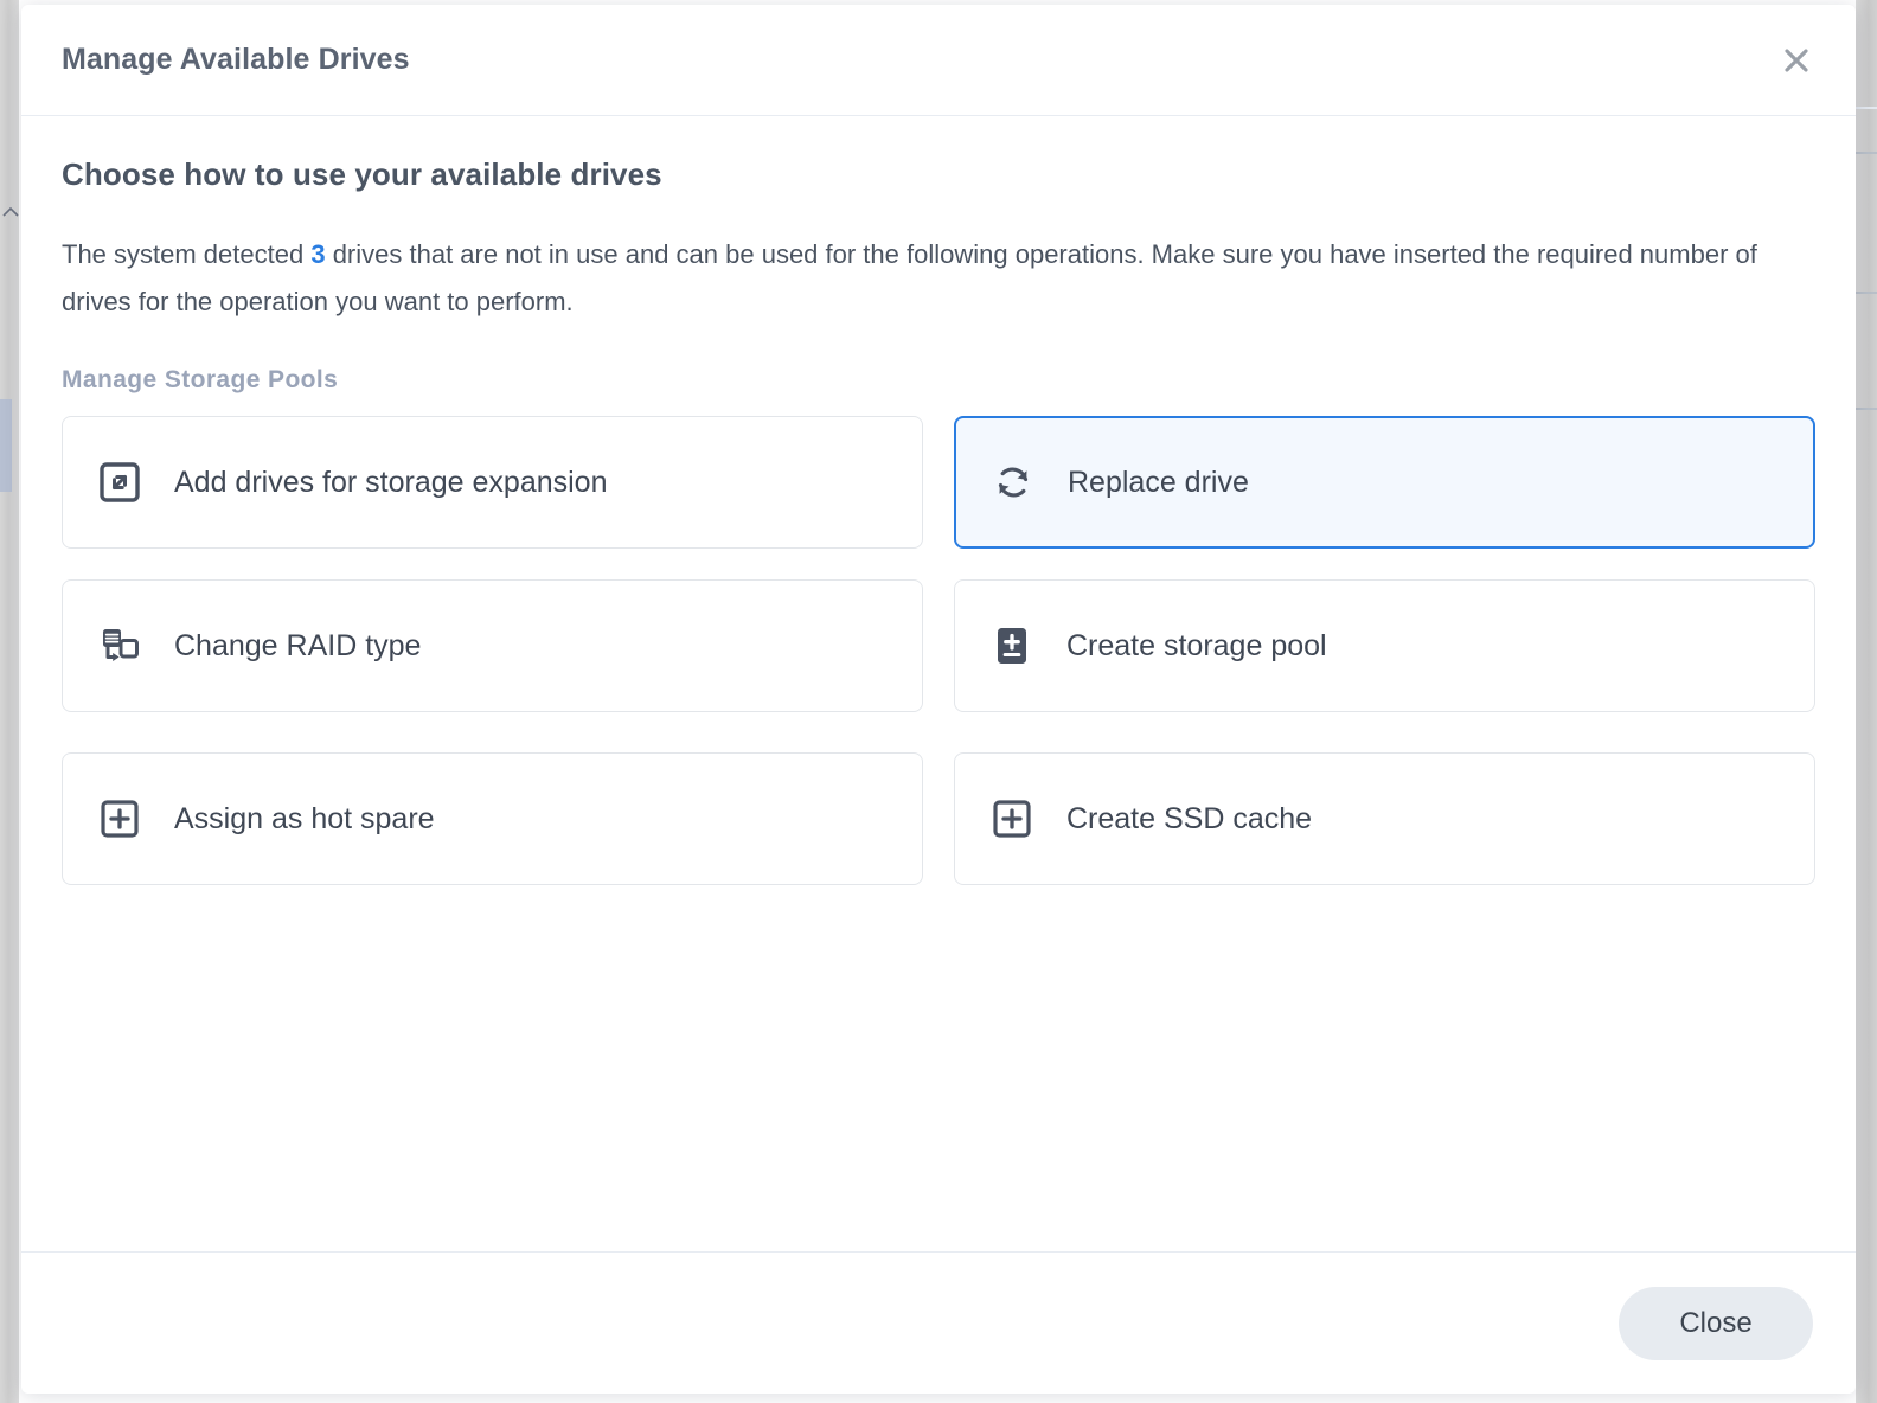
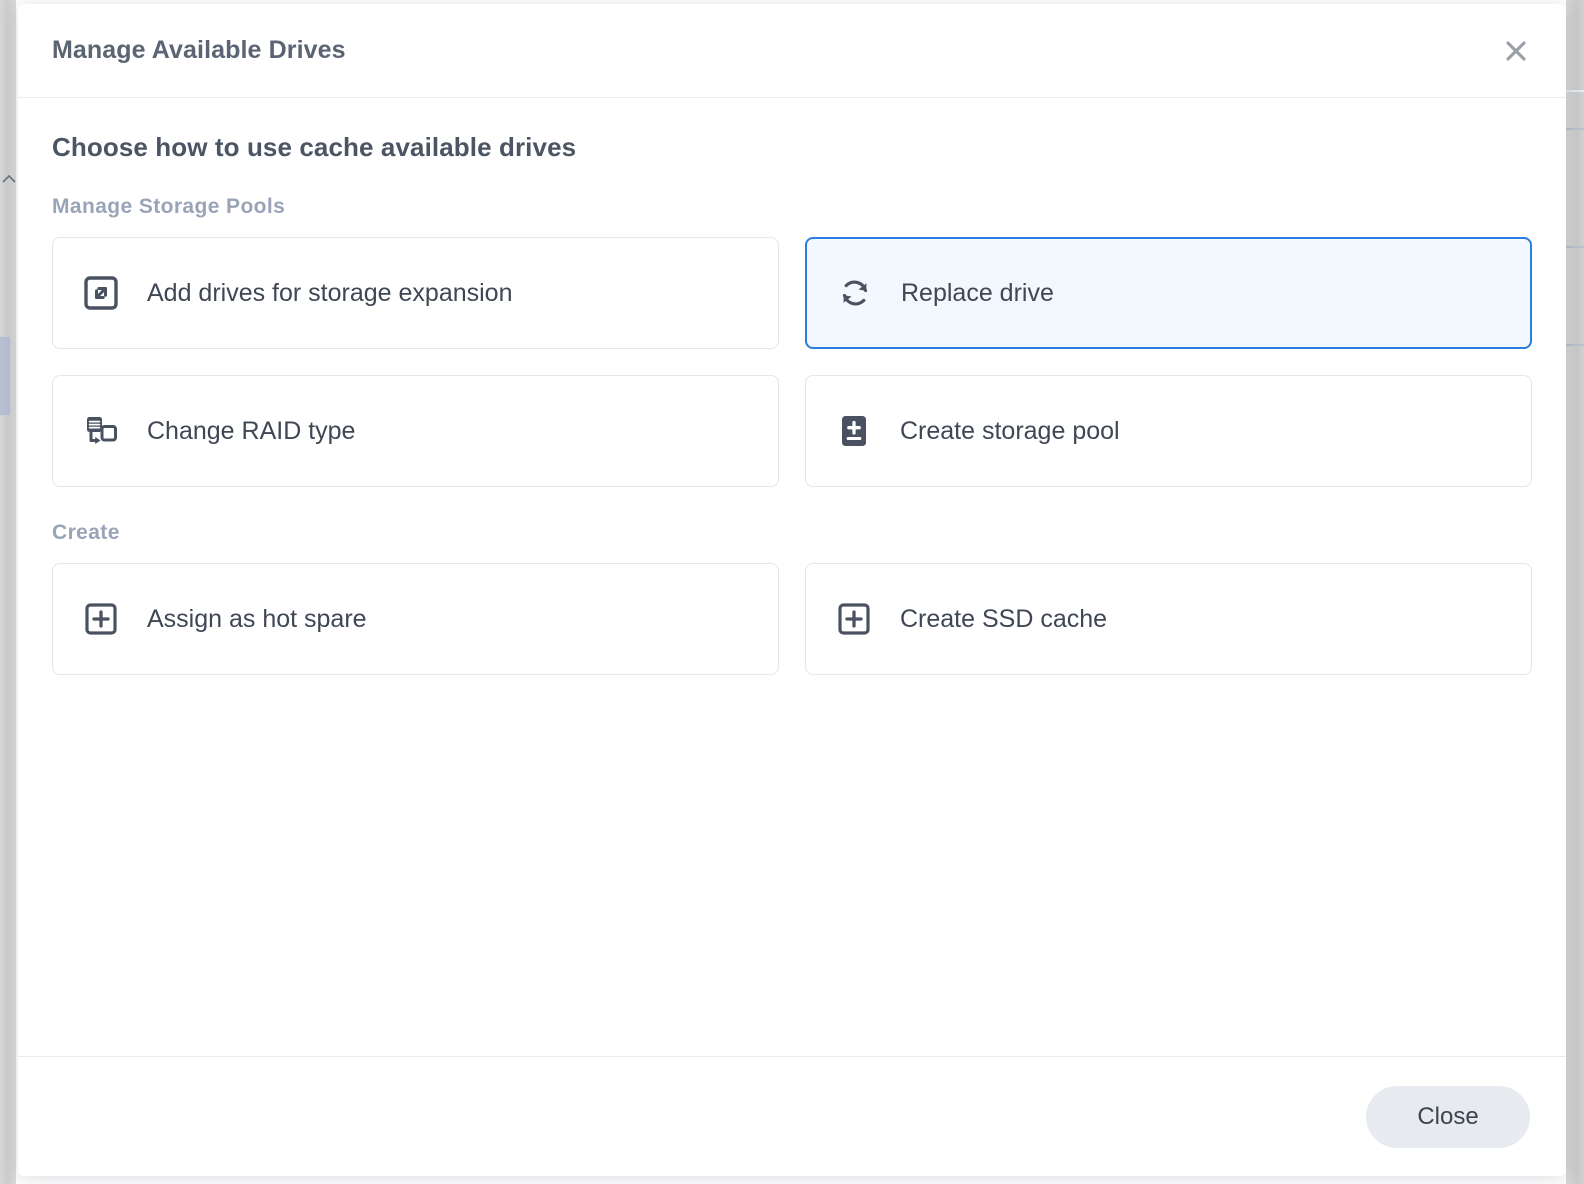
  Manage Available Drives
- Choose how to use your available drives
+ Choose how to use cache available drives
- The system detected 3 drives that are not in use and can be used for the following operations. Make sure you have inserted the required number of drives for the operation you want to perform.
  Manage Storage Pools
  Add drives for storage expansion
  Replace drive
  Change RAID type
  Create storage pool
+ Create
  Assign as hot spare
  Create SSD cache
  Close
